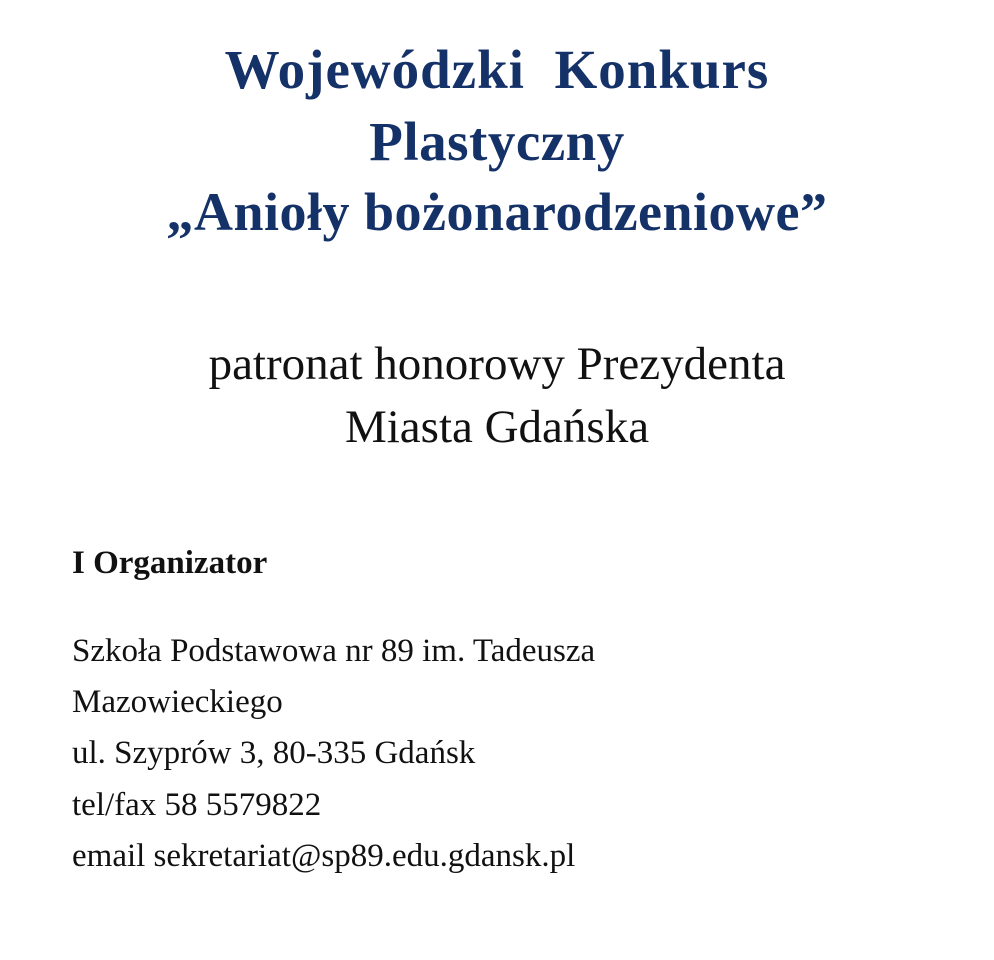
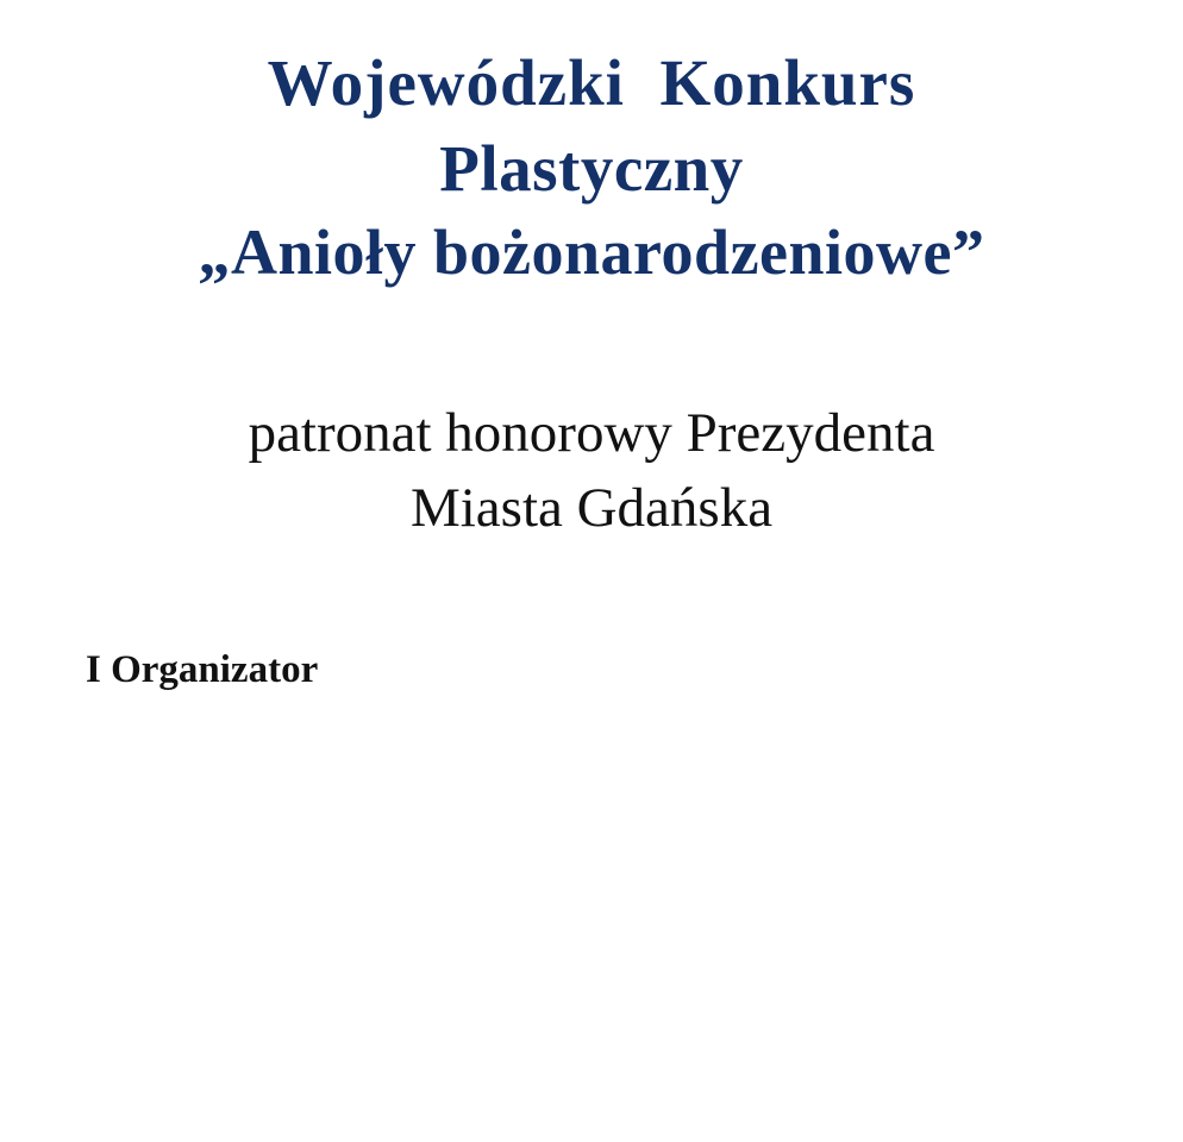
  Wojewódzki Konkurs
  Plastyczny
  „Anioły bożonarodzeniowe”
  patronat honorowy Prezydenta
  Miasta Gdańska
  I Organizator
- Szkoła Podstawowa nr 89 im. Tadeusza
- Mazowieckiego
- ul. Szyprów 3, 80-335 Gdańsk
- tel/fax 58 5579822
- email sekretariat@sp89.edu.gdansk.pl
